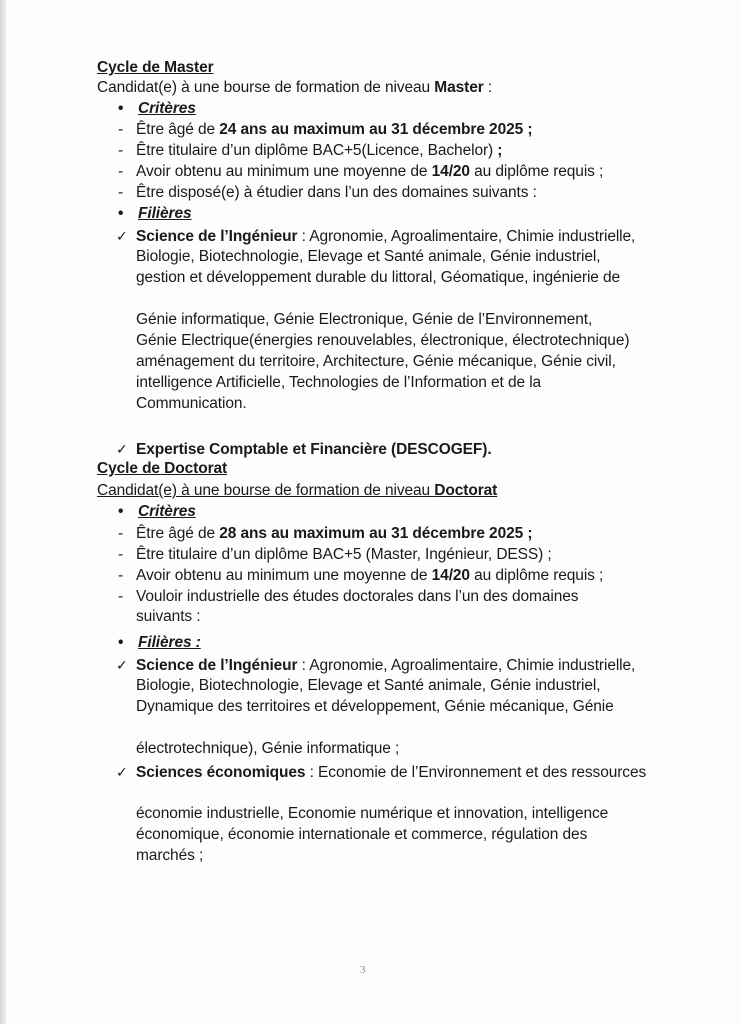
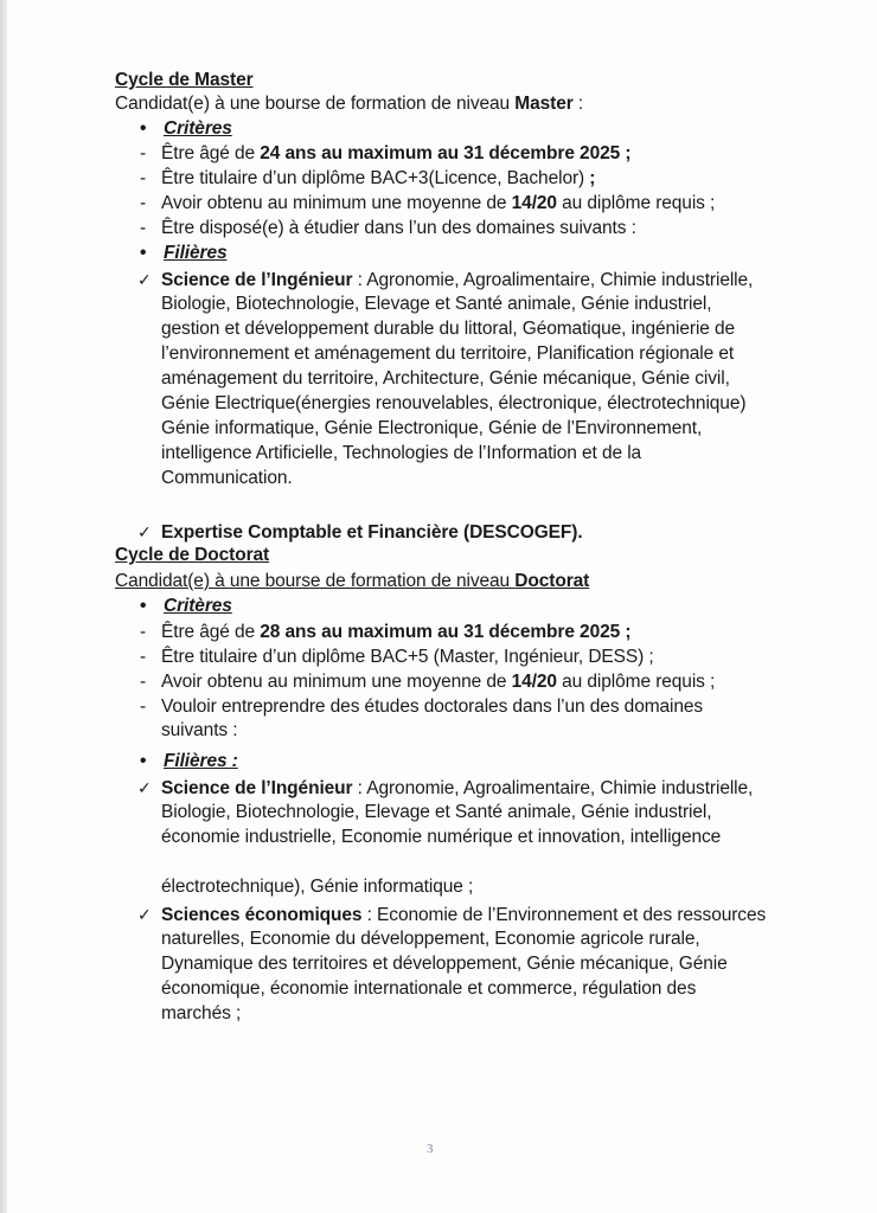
  Cycle de Master
  Candidat(e) à une bourse de formation de niveau Master :
  • Critères
  - Être âgé de 24 ans au maximum au 31 décembre 2025 ;
- - Être titulaire d’un diplôme BAC+5(Licence, Bachelor) ;
+ - Être titulaire d’un diplôme BAC+3(Licence, Bachelor) ;
  - Avoir obtenu au minimum une moyenne de 14/20 au diplôme requis ;
  - Être disposé(e) à étudier dans l’un des domaines suivants :
  • Filières
  ✓ Science de l’Ingénieur : Agronomie, Agroalimentaire, Chimie industrielle,
  Biologie, Biotechnologie, Elevage et Santé animale, Génie industriel,
  gestion et développement durable du littoral, Géomatique, ingénierie de
+ l’environnement et aménagement du territoire, Planification régionale et
- Génie informatique, Génie Electronique, Génie de l’Environnement,
+ aménagement du territoire, Architecture, Génie mécanique, Génie civil,
  Génie Electrique(énergies renouvelables, électronique, électrotechnique)
- aménagement du territoire, Architecture, Génie mécanique, Génie civil,
+ Génie informatique, Génie Electronique, Génie de l’Environnement,
  intelligence Artificielle, Technologies de l’Information et de la
  Communication.
  ✓ Expertise Comptable et Financière (DESCOGEF).
  Cycle de Doctorat
  Candidat(e) à une bourse de formation de niveau Doctorat
  • Critères
  - Être âgé de 28 ans au maximum au 31 décembre 2025 ;
  - Être titulaire d’un diplôme BAC+5 (Master, Ingénieur, DESS) ;
  - Avoir obtenu au minimum une moyenne de 14/20 au diplôme requis ;
- - Vouloir industrielle des études doctorales dans l’un des domaines
+ - Vouloir entreprendre des études doctorales dans l’un des domaines
  suivants :
  • Filières :
  ✓ Science de l’Ingénieur : Agronomie, Agroalimentaire, Chimie industrielle,
  Biologie, Biotechnologie, Elevage et Santé animale, Génie industriel,
- Dynamique des territoires et développement, Génie mécanique, Génie
+ économie industrielle, Economie numérique et innovation, intelligence
  électrotechnique), Génie informatique ;
  ✓ Sciences économiques : Economie de l’Environnement et des ressources
+ naturelles, Economie du développement, Economie agricole rurale,
- économie industrielle, Economie numérique et innovation, intelligence
+ Dynamique des territoires et développement, Génie mécanique, Génie
  économique, économie internationale et commerce, régulation des
  marchés ;
  3
